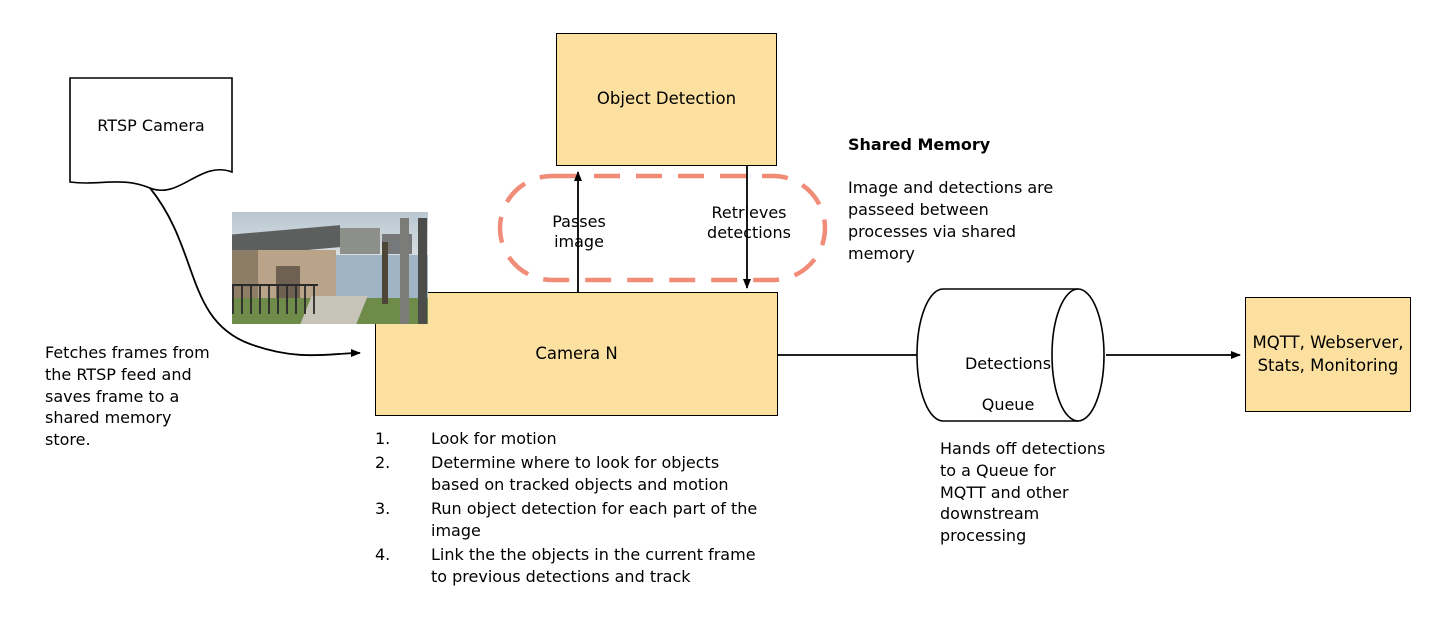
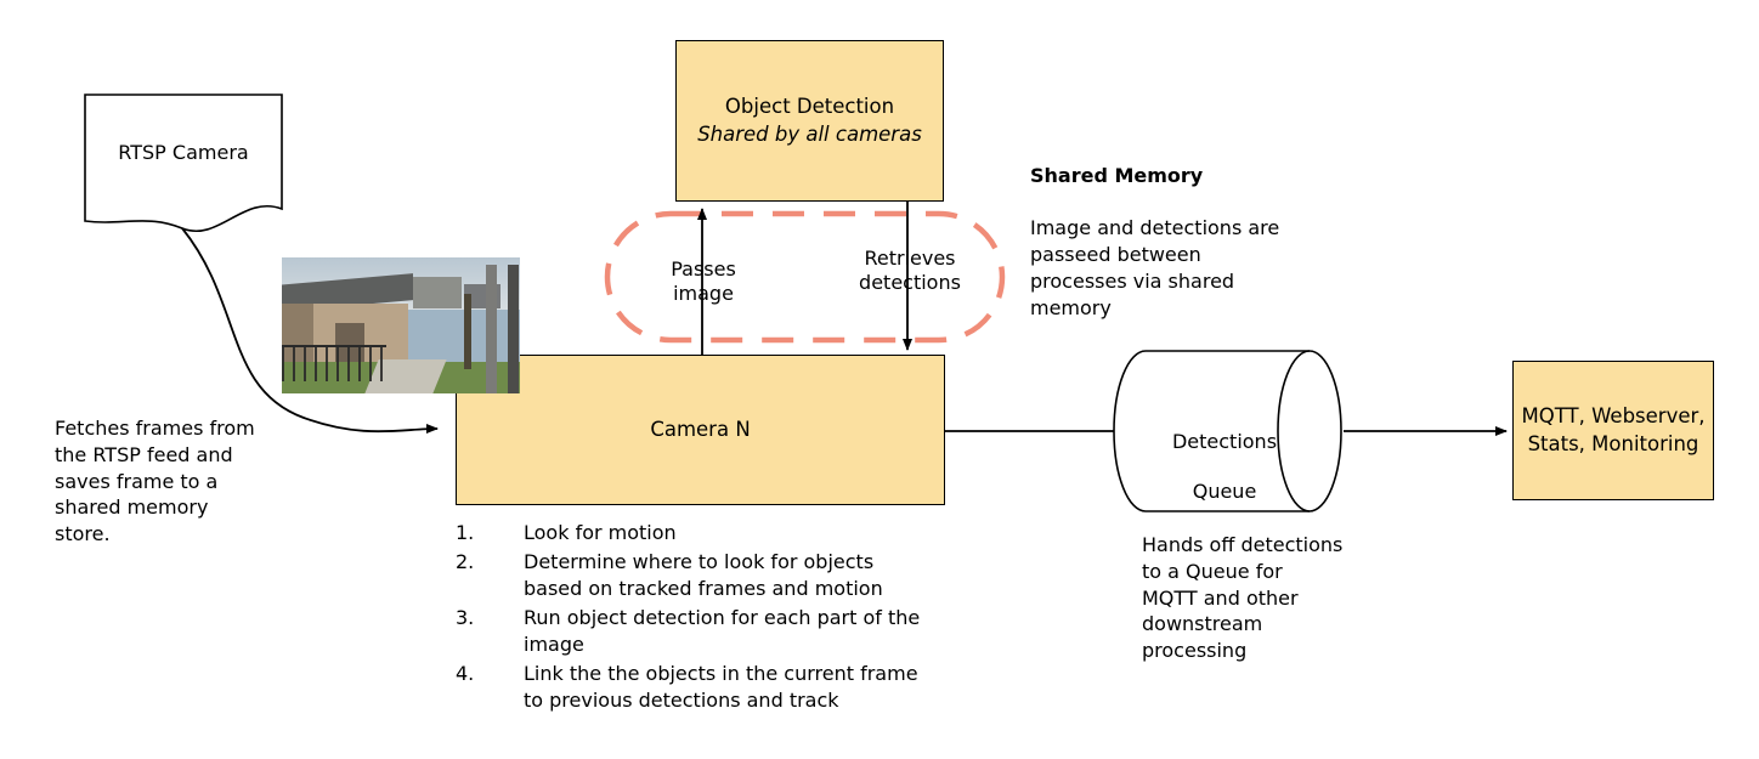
  RTSP Camera
  Object Detection
+ Shared by all cameras
  Camera N
  Passes
  image
  Retrieves
  detections
  Shared Memory
  Image and detections are
  passeed between
  processes via shared
  memory
  Fetches frames from
  the RTSP feed and
  saves frame to a
  shared memory
  store.
  Detections
  Queue
  Hands off detections
  to a Queue for
  MQTT and other
  downstream
  processing
  MQTT, Webserver,
  Stats, Monitoring
  1.
  Look for motion
  2.
- Determine where to look for objects based on tracked objects and motion
+ Determine where to look for objects based on tracked frames and motion
  3.
  Run object detection for each part of the image
  4.
  Link the the objects in the current frame to previous detections and track
